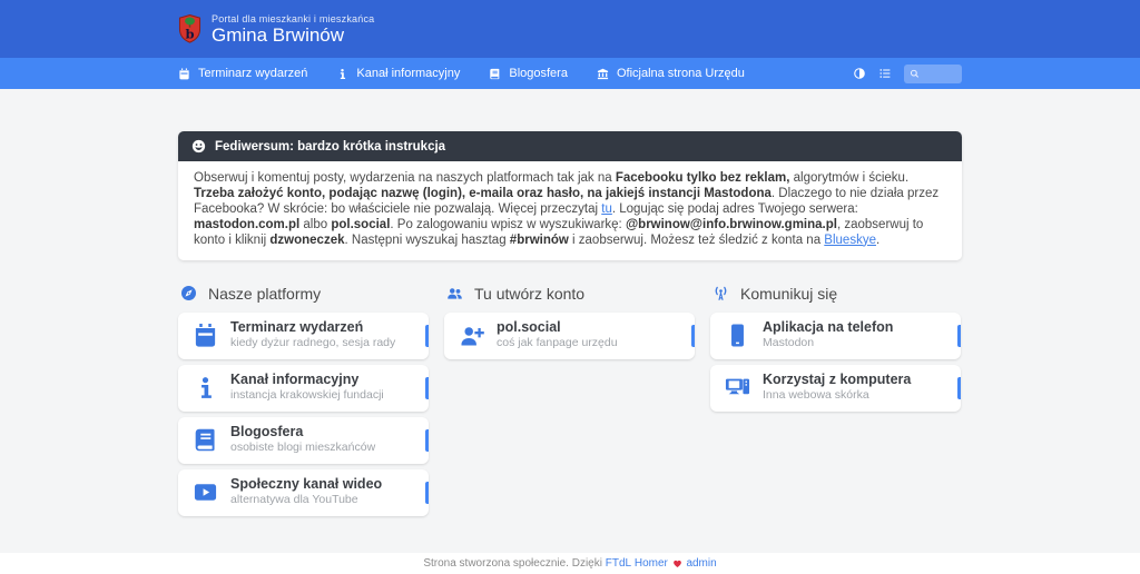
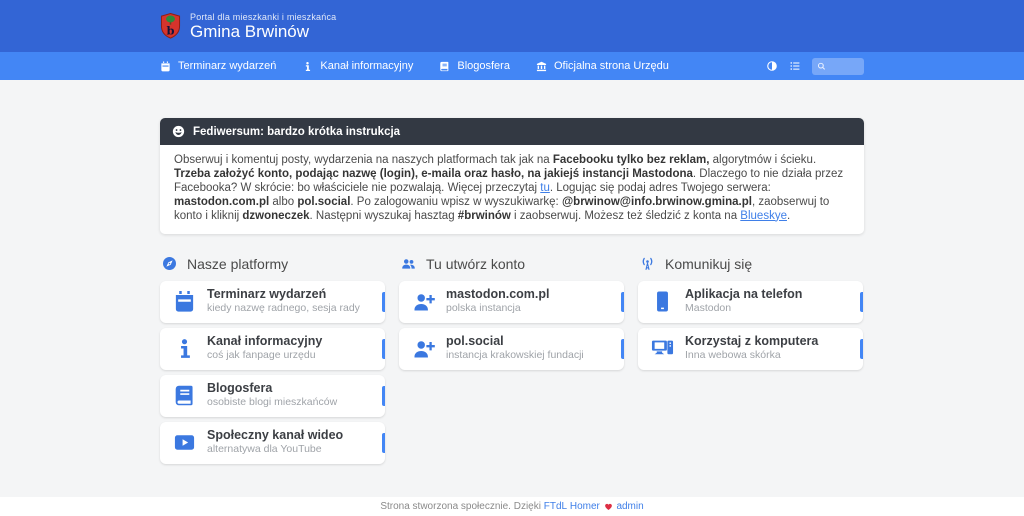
  b
  Portal dla mieszkanki i mieszkańca
  Gmina Brwinów
  Terminarz wydarzeń
  Kanał informacyjny
  Blogosfera
  Oficjalna strona Urzędu
  Fediwersum: bardzo krótka instrukcja
  Obserwuj i komentuj posty, wydarzenia na naszych platformach tak jak na Facebooku tylko bez reklam, algorytmów i ścieku. Trzeba założyć konto, podając nazwę (login), e-maila oraz hasło, na jakiejś instancji Mastodona. Dlaczego to nie działa przez Facebooka? W skrócie: bo właściciele nie pozwalają. Więcej przeczytaj tu. Logując się podaj adres Twojego serwera: mastodon.com.pl albo pol.social. Po zalogowaniu wpisz w wyszukiwarkę: @brwinow@info.brwinow.gmina.pl, zaobserwuj to konto i kliknij dzwoneczek. Następni wyszukaj hasztag #brwinów i zaobserwuj. Możesz też śledzić z konta na Blueskye.
  Nasze platformy
  Terminarz wydarzeń
- kiedy dyżur radnego, sesja rady
+ kiedy nazwę radnego, sesja rady
  Kanał informacyjny
- instancja krakowskiej fundacji
+ coś jak fanpage urzędu
  Blogosfera
  osobiste blogi mieszkańców
  Społeczny kanał wideo
  alternatywa dla YouTube
  Tu utwórz konto
+ mastodon.com.pl
+ polska instancja
  pol.social
- coś jak fanpage urzędu
+ instancja krakowskiej fundacji
  Komunikuj się
  Aplikacja na telefon
  Mastodon
  Korzystaj z komputera
  Inna webowa skórka
  Strona stworzona społecznie. Dzięki
  FTdL
  Homer
  admin
